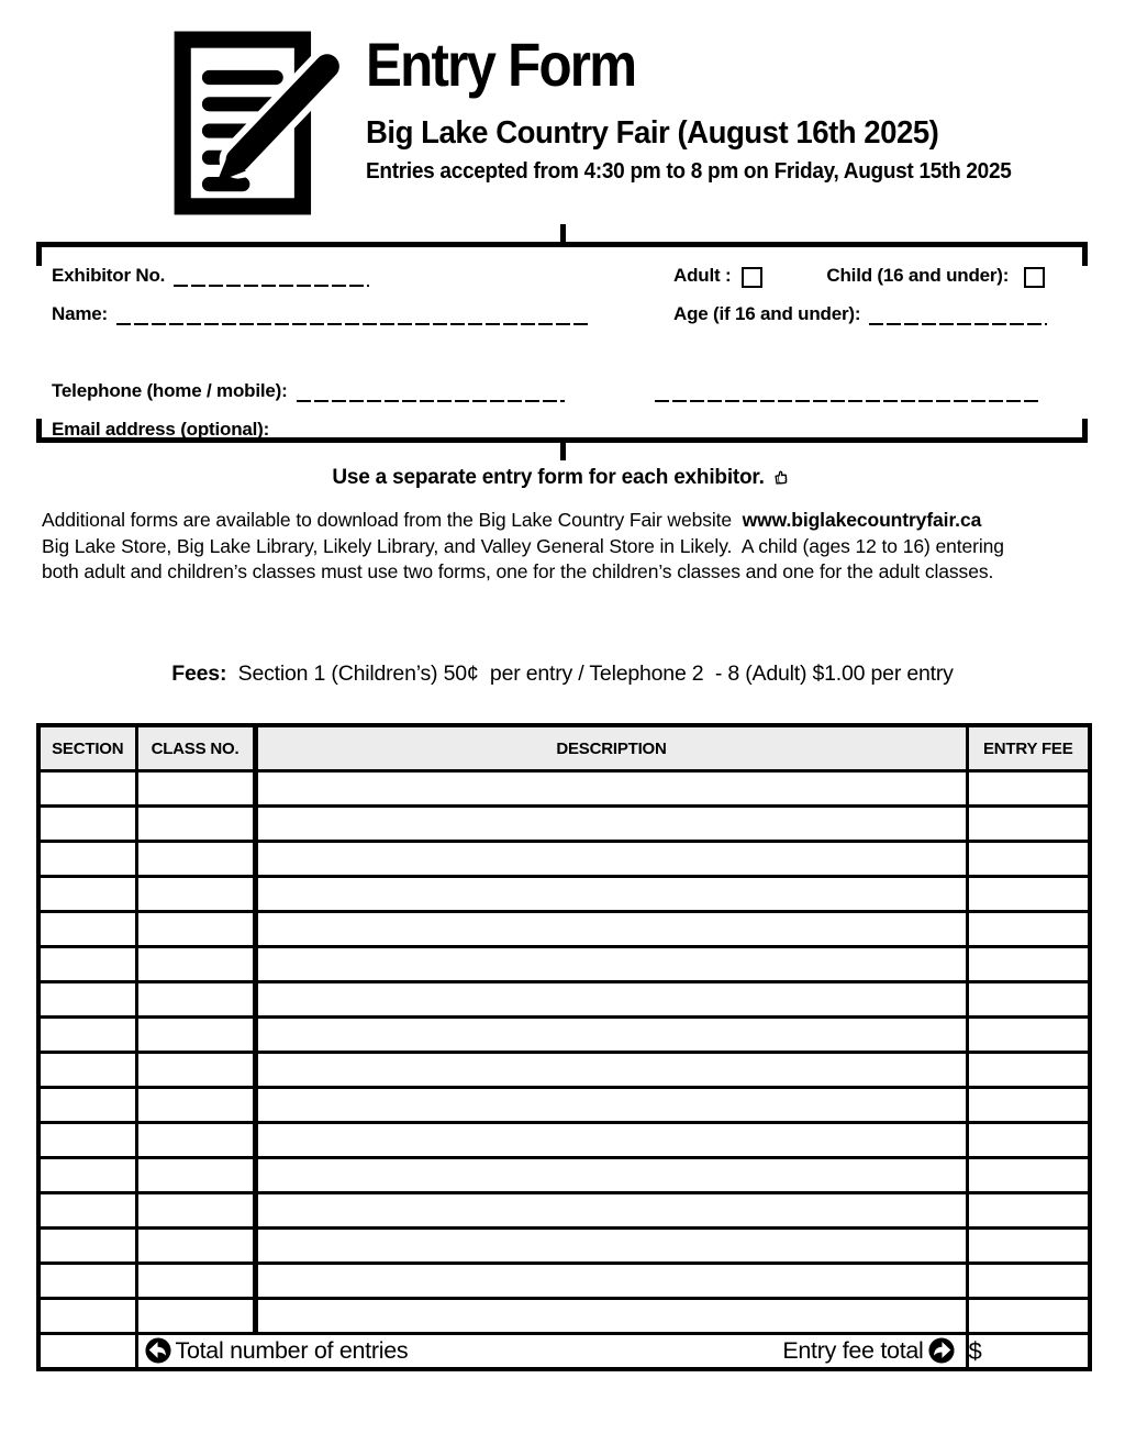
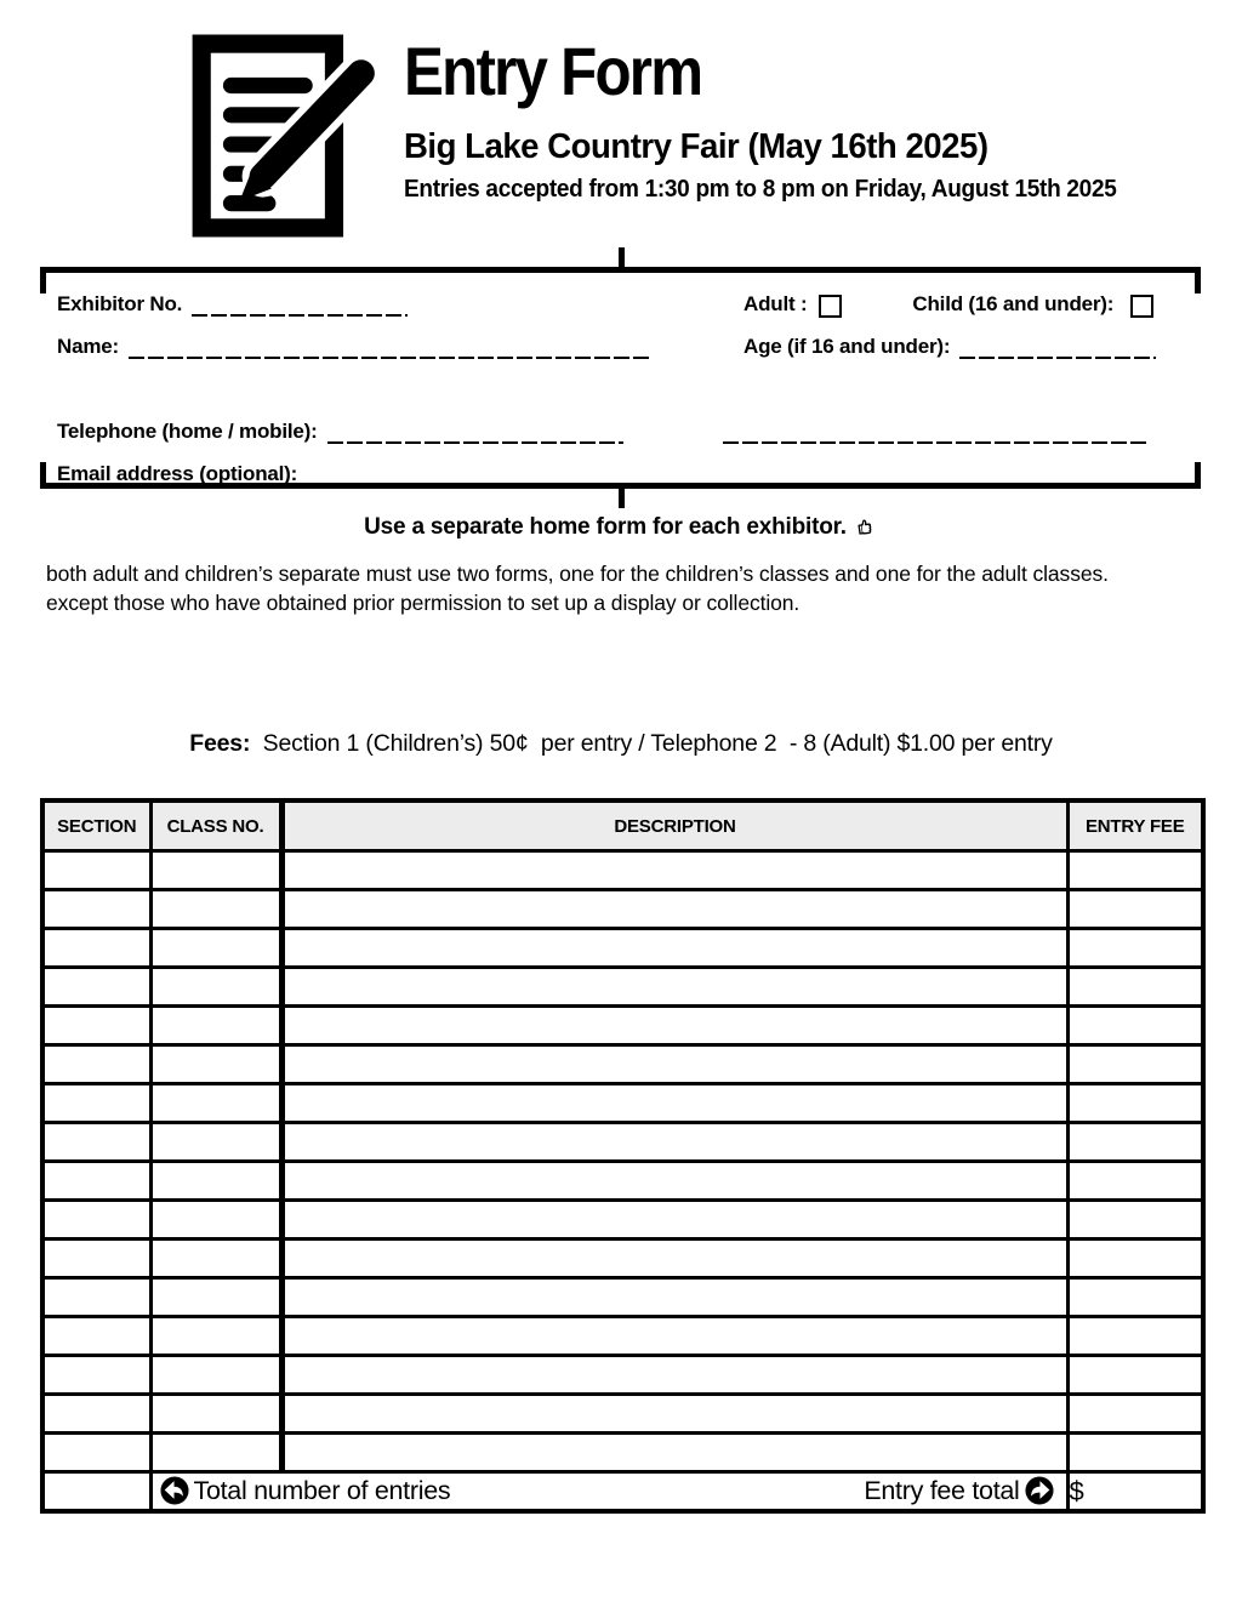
  Entry Form
- Big Lake Country Fair (August 16th 2025)
+ Big Lake Country Fair (May 16th 2025)
- Entries accepted from 4:30 pm to 8 pm on Friday, August 15th 2025
+ Entries accepted from 1:30 pm to 8 pm on Friday, August 15th 2025
  Exhibitor No.
  Adult :
  Child (16 and under):
  Name:
  Age (if 16 and under):
  Telephone (home / mobile):
  Email address (optional):
- Use a separate entry form for each exhibitor.
+ Use a separate home form for each exhibitor.
- Additional forms are available to download from the Big Lake Country Fair website www.biglakecountryfair.ca
- Big Lake Store, Big Lake Library, Likely Library, and Valley General Store in Likely. A child (ages 12 to 16) entering
- both adult and children’s classes must use two forms, one for the children’s classes and one for the adult classes.
+ both adult and children’s separate must use two forms, one for the children’s classes and one for the adult classes.
+ except those who have obtained prior permission to set up a display or collection.
  Fees: Section 1 (Children’s) 50¢ per entry / Telephone 2 - 8 (Adult) $1.00 per entry
  SECTION	CLASS NO.	DESCRIPTION	ENTRY FEE
  	Total number of entries Entry fee total	$
